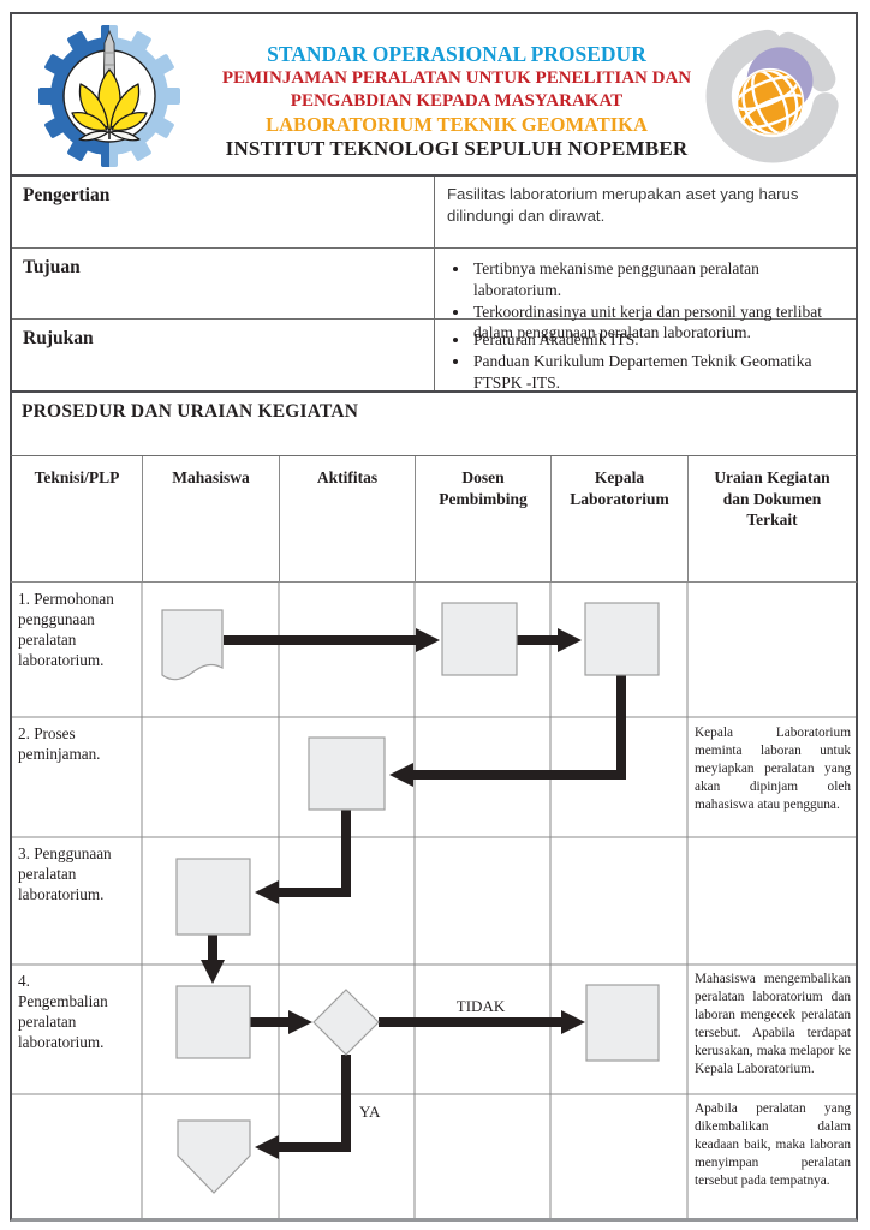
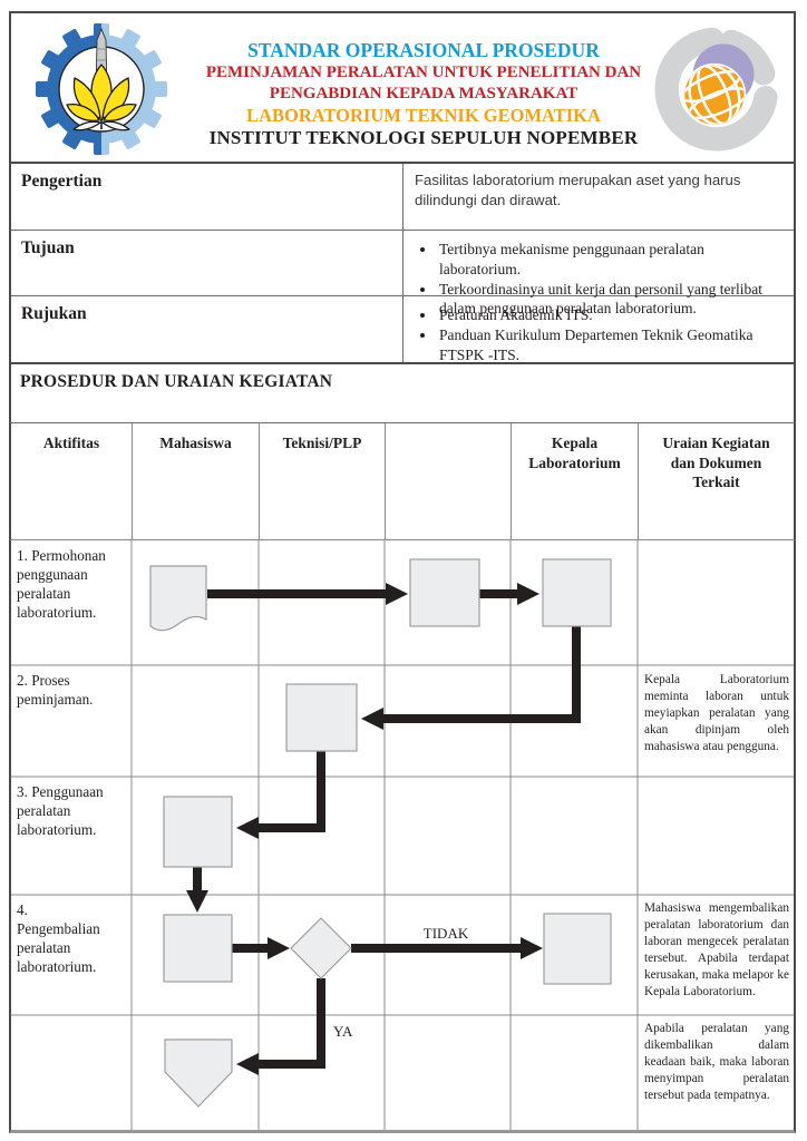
  STANDAR OPERASIONAL PROSEDUR
  PEMINJAMAN PERALATAN UNTUK PENELITIAN DAN
  PENGABDIAN KEPADA MASYARAKAT
  LABORATORIUM TEKNIK GEOMATIKA
  INSTITUT TEKNOLOGI SEPULUH NOPEMBER
  Pengertian
  Fasilitas laboratorium merupakan aset yang harus dilindungi dan dirawat.
  Tujuan
  Tertibnya mekanisme penggunaan peralatan laboratorium.
  Terkoordinasinya unit kerja dan personil yang terlibat dalam penggunaan peralatan laboratorium.
  Rujukan
  Peraturan Akademik ITS.
  Panduan Kurikulum Departemen Teknik Geomatika FTSPK -ITS.
  PROSEDUR DAN URAIAN KEGIATAN
- Teknisi/PLP
+ Aktifitas
  Mahasiswa
- Aktifitas
+ Teknisi/PLP
- Dosen Pembimbing
  Kepala Laboratorium
  Uraian Kegiatan dan Dokumen Terkait
  TIDAK
  YA
  1. Permohonan
  penggunaan
  peralatan
  laboratorium.
  2. Proses
  peminjaman.
  3. Penggunaan
  peralatan
  laboratorium.
  4.
  Pengembalian
  peralatan
  laboratorium.
  Kepala Laboratorium meminta laboran untuk meyiapkan peralatan yang akan dipinjam oleh mahasiswa atau pengguna.
  Mahasiswa mengembalikan peralatan laboratorium dan laboran mengecek peralatan tersebut. Apabila terdapat kerusakan, maka melapor ke Kepala Laboratorium.
  Apabila peralatan yang dikembalikan dalam keadaan baik, maka laboran menyimpan peralatan tersebut pada tempatnya.
